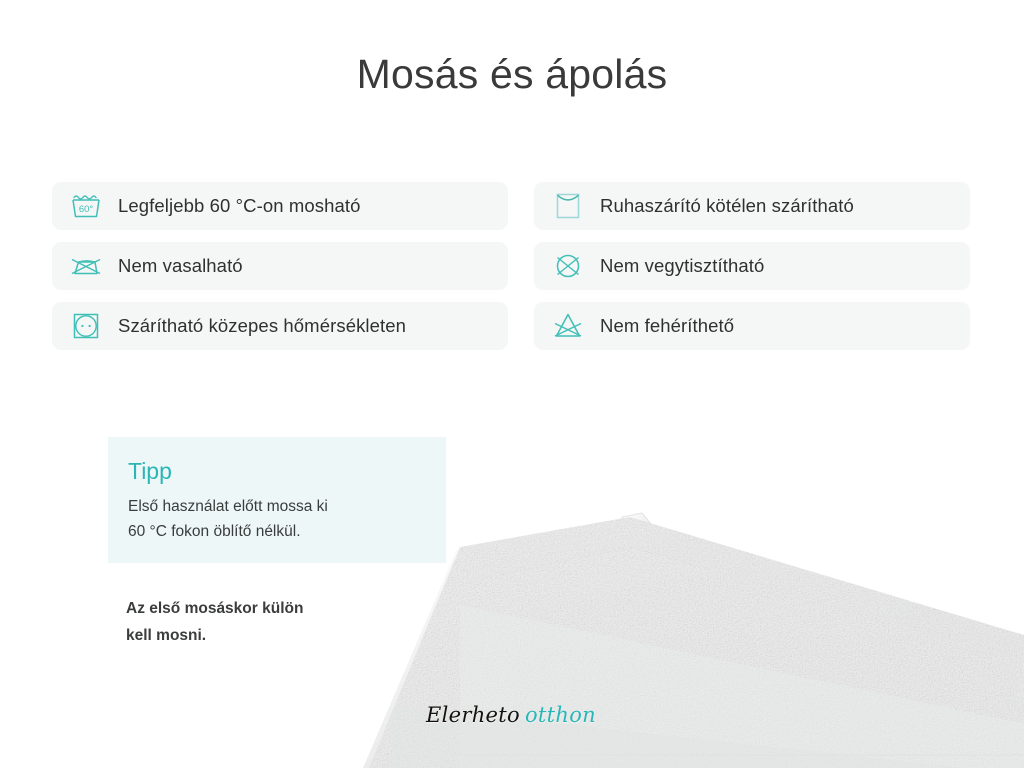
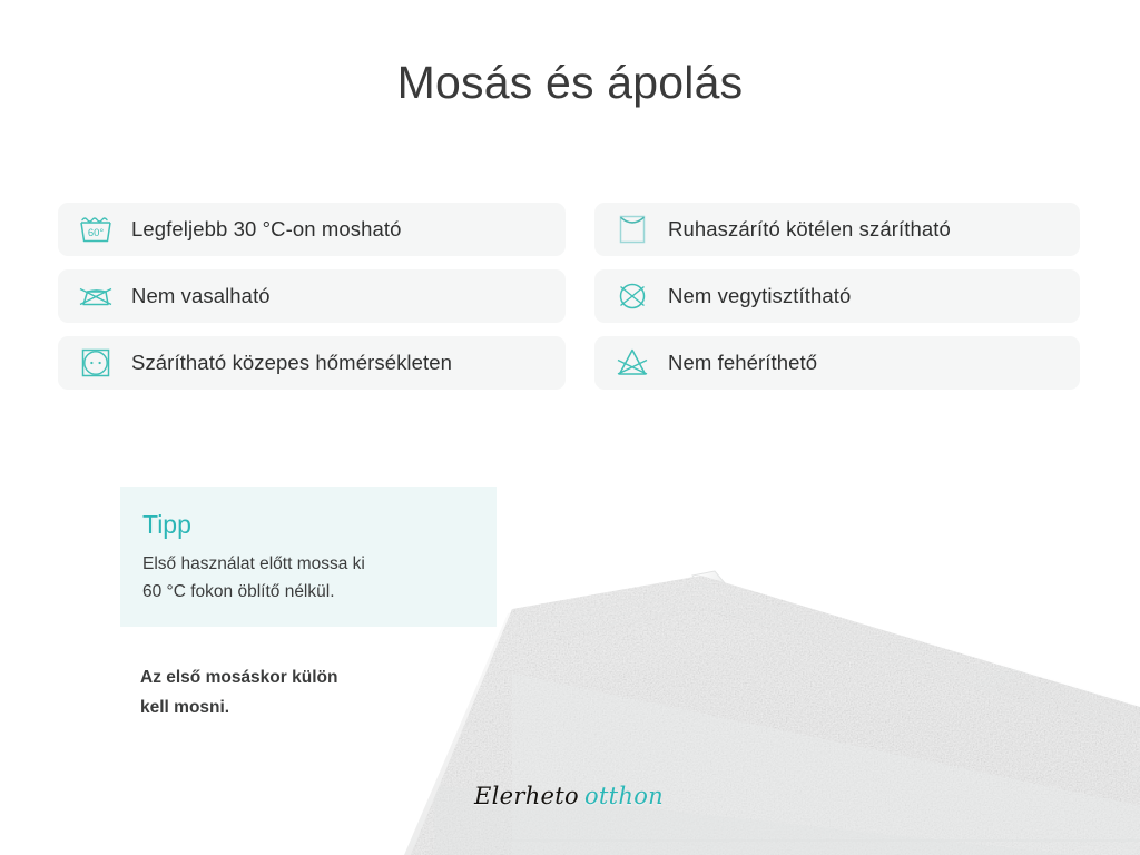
  Mosás és ápolás
  60°
- Legfeljebb 60 °C-on mosható
+ Legfeljebb 30 °C-on mosható
  Nem vasalható
  Szárítható közepes hőmérsékleten
  Ruhaszárító kötélen szárítható
  Nem vegytisztítható
  Nem fehéríthető
  Tipp
  Első használat előtt mossa ki
  60 °C fokon öblítő nélkül.
  Az első mosáskor külön
  kell mosni.
  Elerheto otthon
